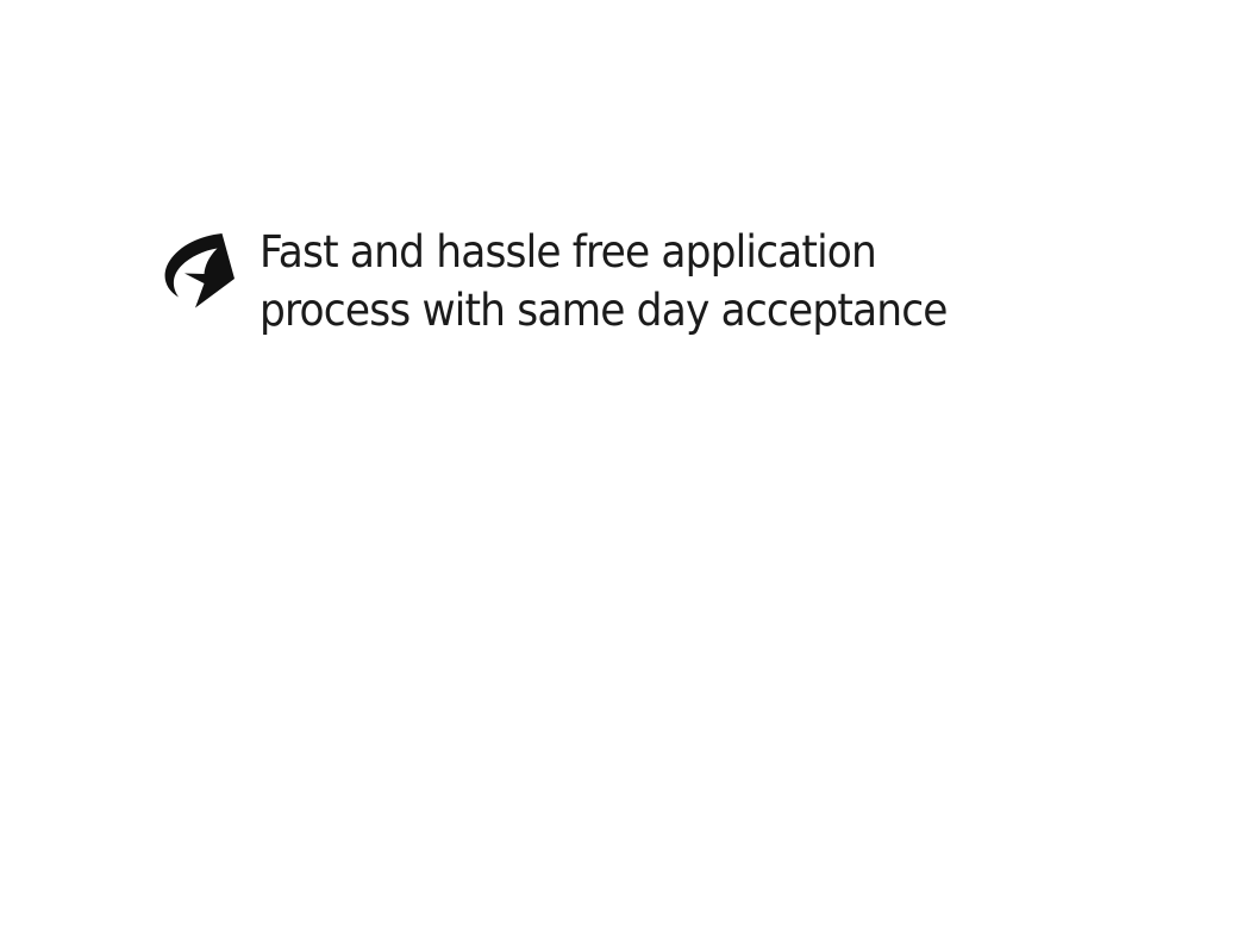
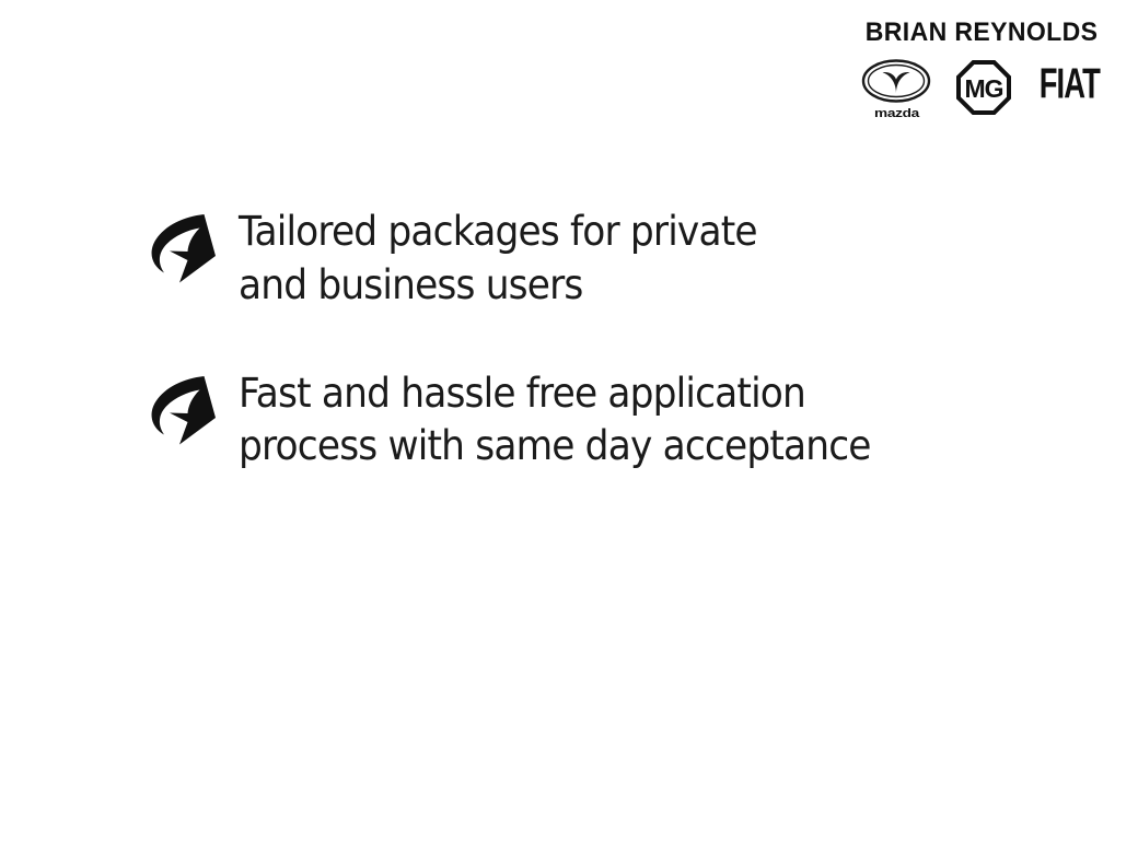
+ BRIAN REYNOLDS
+ mazda
+ MG
+ FIAT
+ Tailored packages for private
+ and business users
  Fast and hassle free application
  process with same day acceptance
